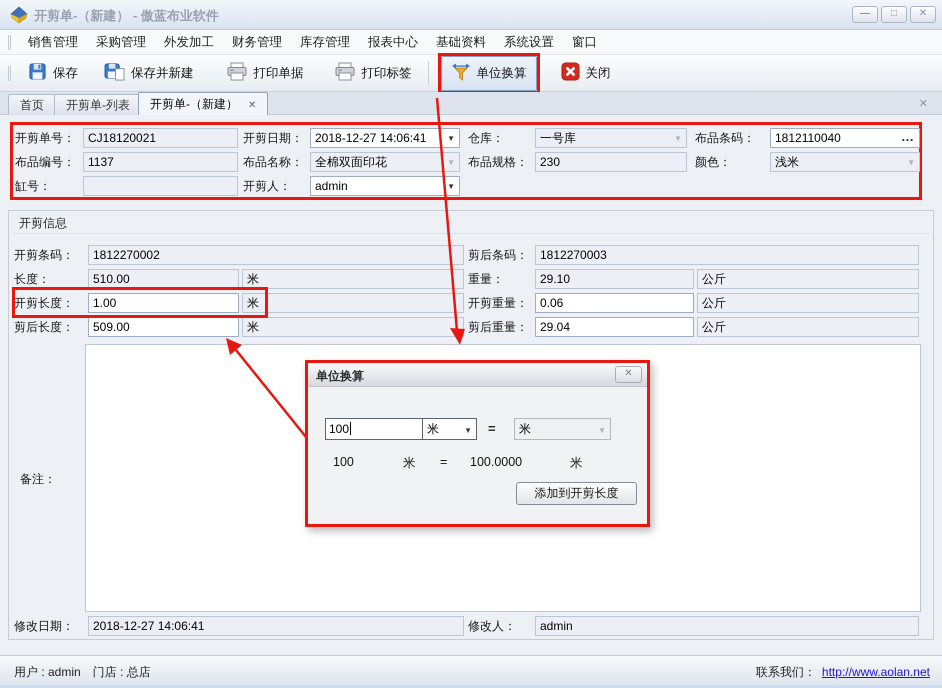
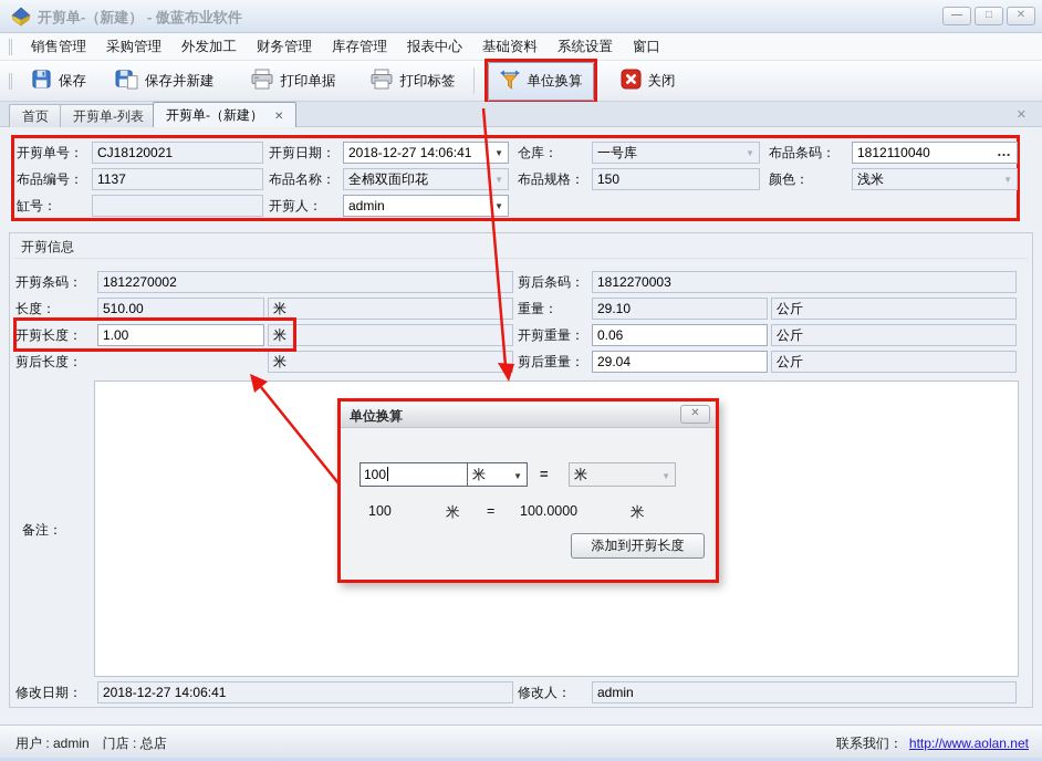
  开剪单-（新建） - 傲蓝布业软件
  —
  □
  ✕
  销售管理
  采购管理
  外发加工
  财务管理
  库存管理
  报表中心
  基础资料
  系统设置
  窗口
  保存
  保存并新建
  打印单据
  打印标签
  单位换算
  关闭
  首页
  开剪单-列表
  开剪单-（新建） ✕
  ✕
  开剪单号：
  CJ18120021
  开剪日期：
  2018-12-27 14:06:41
  ▼
  仓库：
  一号库
  ▼
  布品条码：
  1812110040
  …
  布品编号：
  1137
  布品名称：
  全棉双面印花
  ▼
  布品规格：
- 230
+ 150
  颜色：
  浅米
  ▼
  缸号：
  开剪人：
  admin
  ▼
  开剪信息
  开剪条码：
  1812270002
  剪后条码：
  1812270003
  长度：
  510.00
  米
  重量：
  29.10
  公斤
  开剪长度：
  1.00
  米
  开剪重量：
  0.06
  公斤
  剪后长度：
- 509.00
  米
  剪后重量：
  29.04
  公斤
  备注：
  修改日期：
  2018-12-27 14:06:41
  修改人：
  admin
  单位换算
  ✕
  100
  米
  ▼
  =
  米
  ▼
  100
  米
  =
  100.0000
  米
  添加到开剪长度
  用户 : admin 门店 : 总店
  联系我们： http://www.aolan.net
